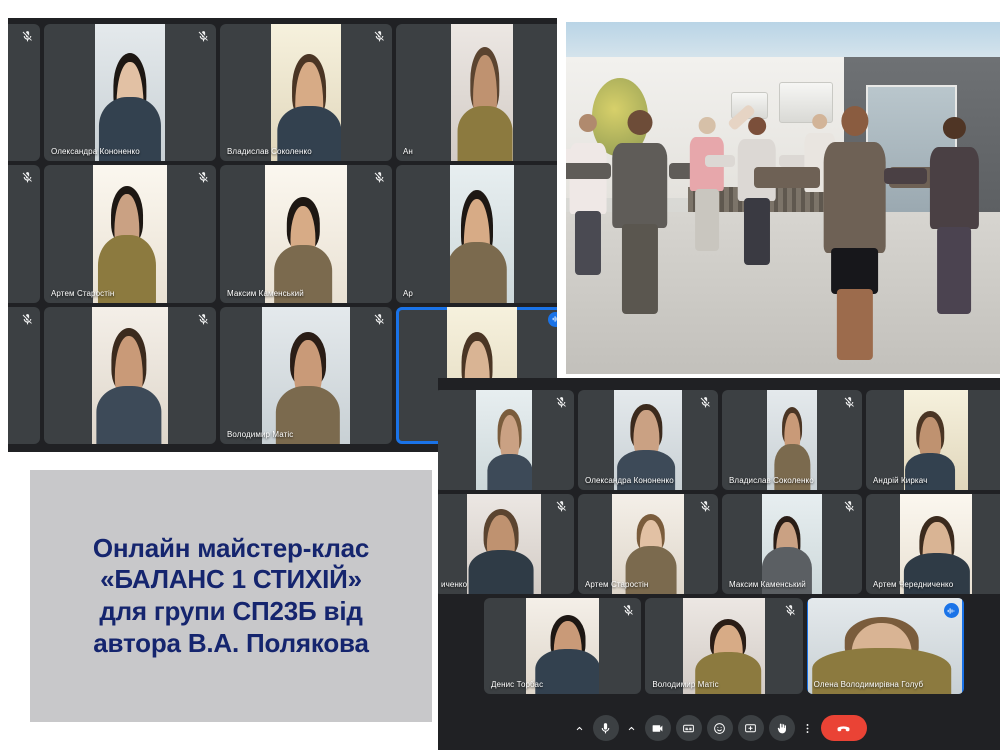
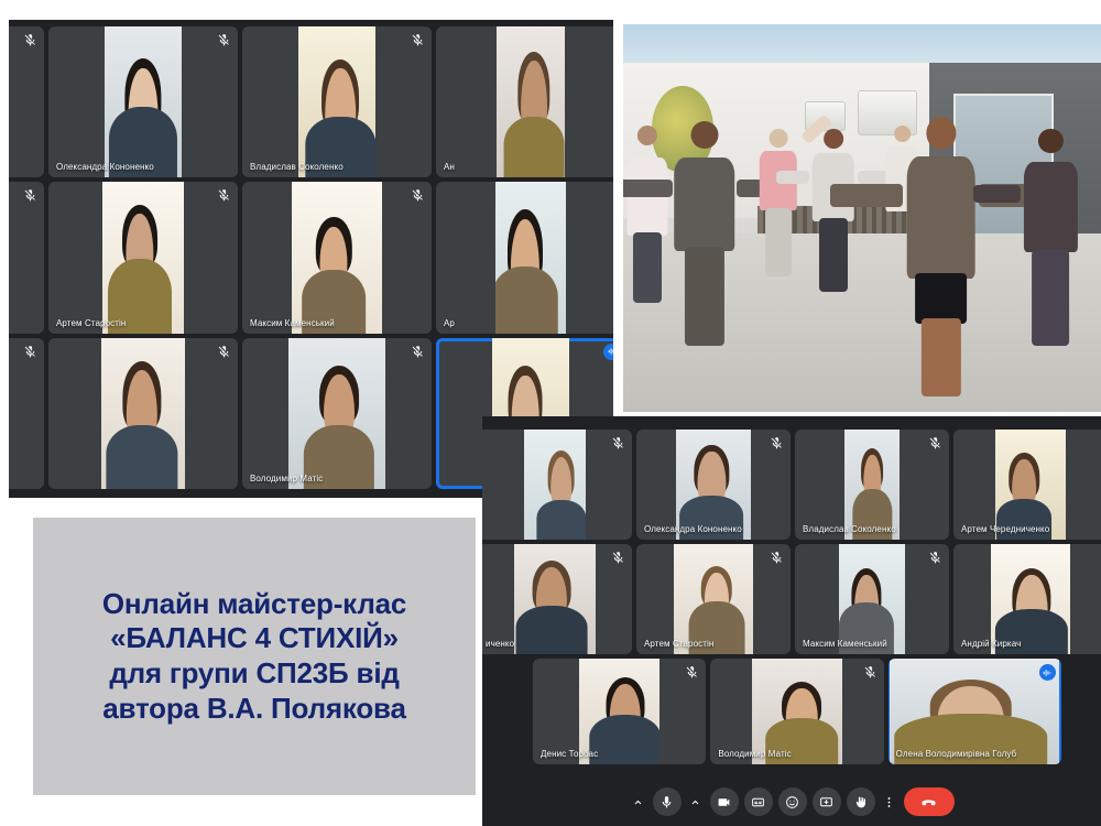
  Олександра Кононенко
  Владислав Соколенко
  Ан
  Артем Старостін
  Максим Каменський
  Ар
  Володимир Матіс
  Олександра Кононенко
  Владислав Соколенко
- Андрій Киркач
+ Артем Чередниченко
  иченко
  Артем Старостін
  Максим Каменський
- Артем Чередниченко
+ Андрій Киркач
  Денис Торбас
  Володимир Матіс
  Олена Володимирівна Голуб
  Онлайн майстер-клас
- «БАЛАНС 1 СТИХІЙ»
+ «БАЛАНС 4 СТИХІЙ»
  для групи СП23Б від
  автора В.А. Полякова
